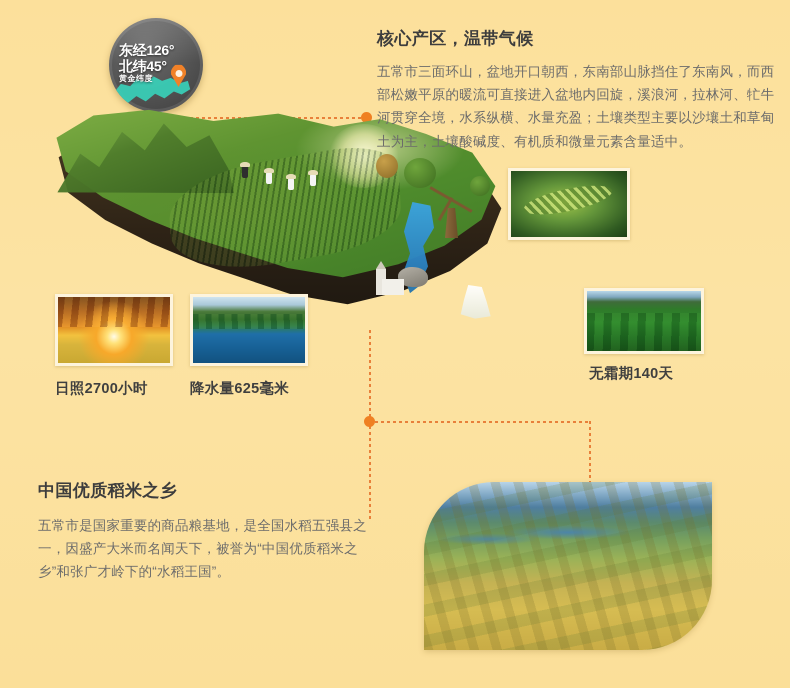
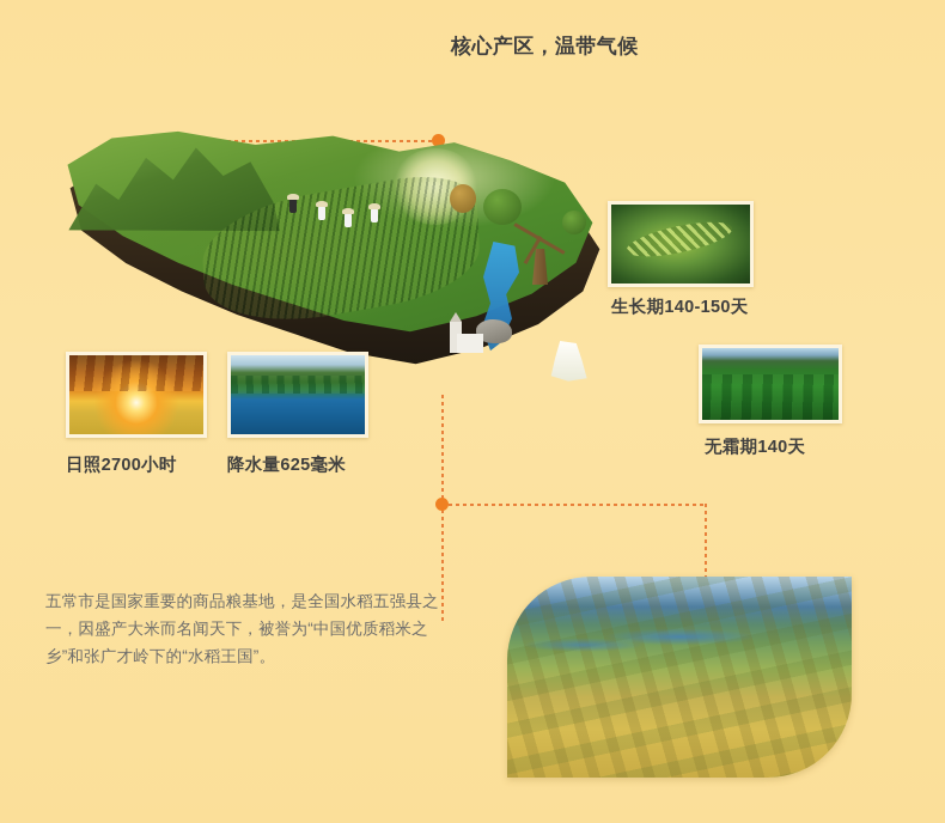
- 东经126°
- 北纬45°
- 黄金纬度
  核心产区，温带气候
- 五常市三面环山，盆地开口朝西，东南部山脉挡住了东南风，而西部松嫩平原的暖流可直接进入盆地内回旋，溪浪河，拉林河、牤牛河贯穿全境，水系纵横、水量充盈；土壤类型主要以沙壤土和草甸土为主，土壤酸碱度、有机质和微量元素含量适中。
  日照2700小时
  降水量625毫米
+ 生长期140-150天
  无霜期140天
- 中国优质稻米之乡
  五常市是国家重要的商品粮基地，是全国水稻五强县之一，因盛产大米而名闻天下，被誉为“中国优质稻米之乡”和张广才岭下的“水稻王国”。
